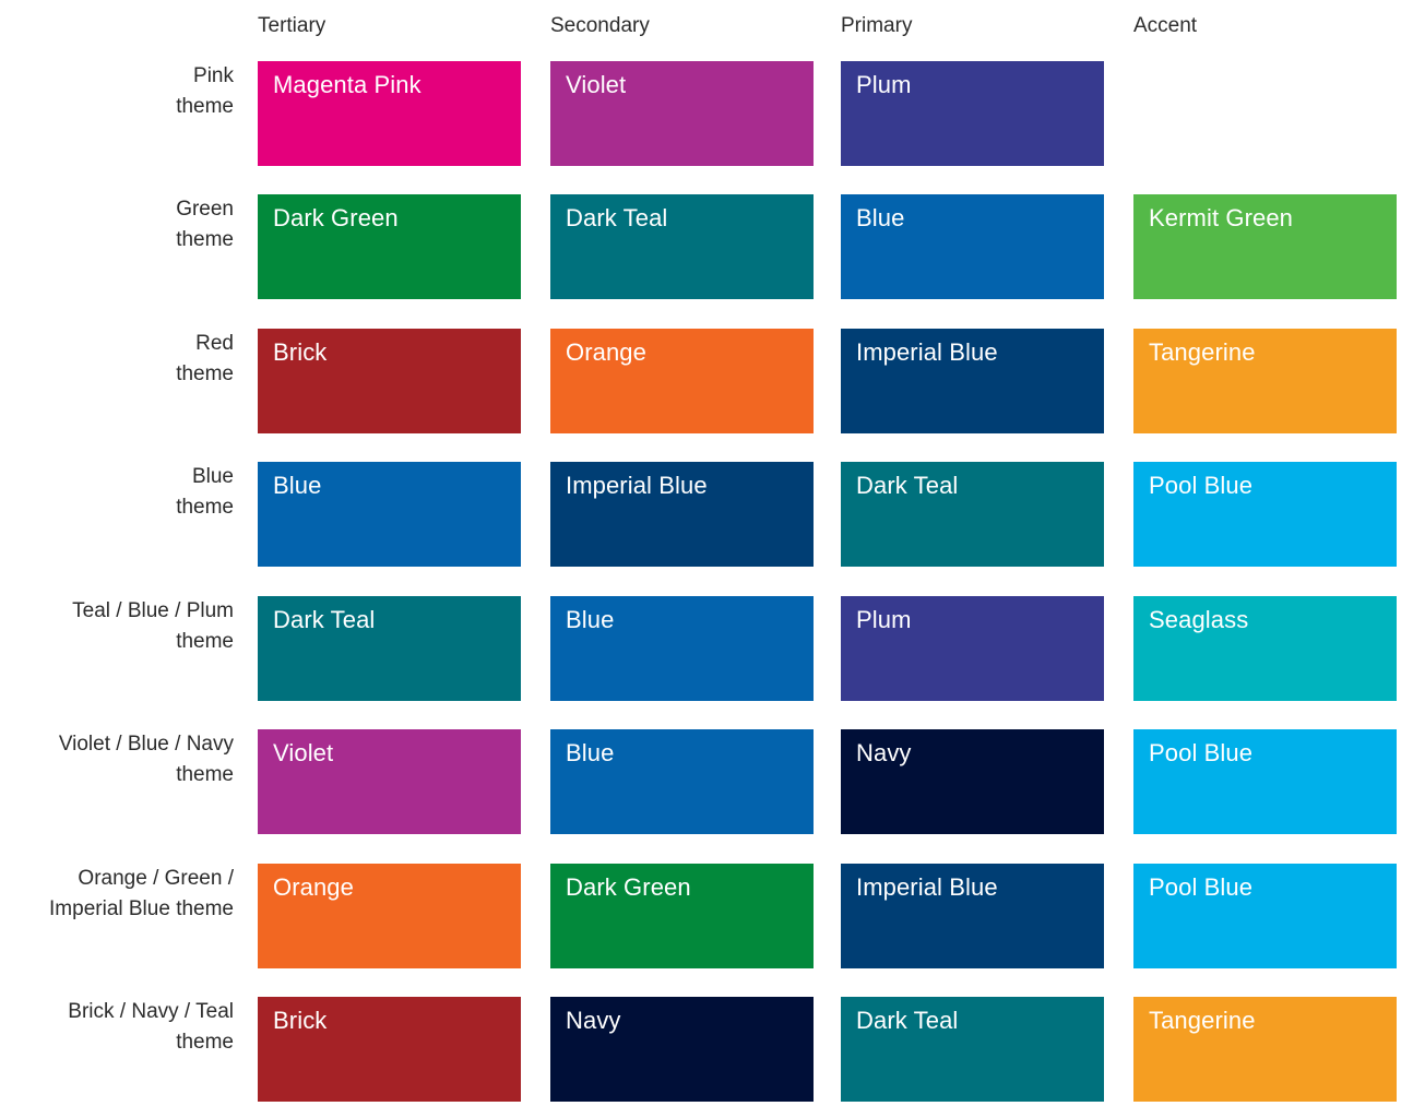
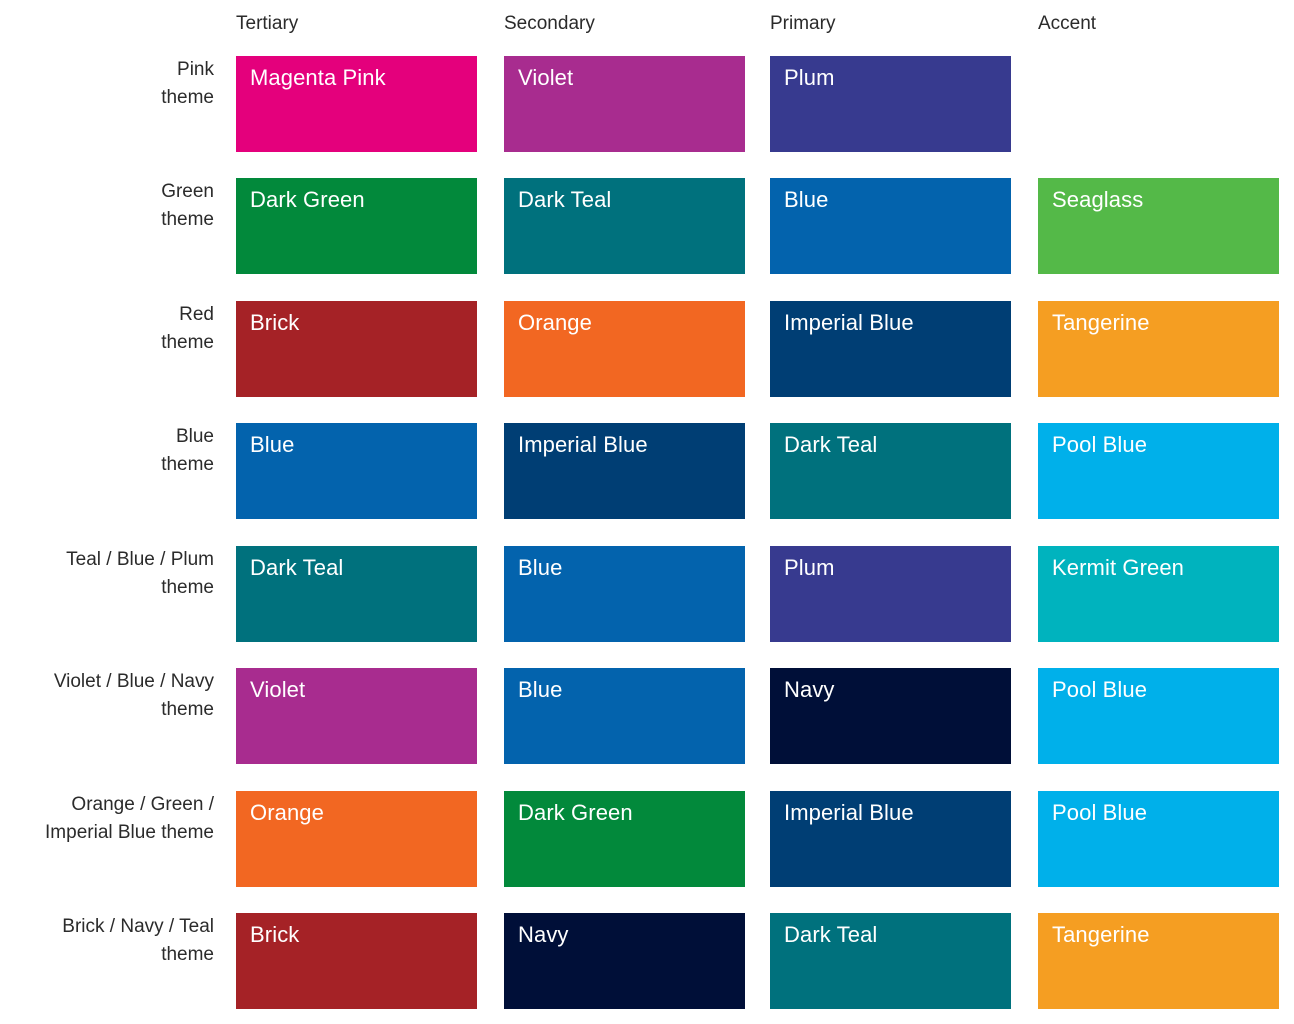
  Tertiary
  Secondary
  Primary
  Accent
  Pink
  theme
  Magenta Pink
  Violet
  Plum
  Green
  theme
  Dark Green
  Dark Teal
  Blue
- Kermit Green
+ Seaglass
  Red
  theme
  Brick
  Orange
  Imperial Blue
  Tangerine
  Blue
  theme
  Blue
  Imperial Blue
  Dark Teal
  Pool Blue
  Teal / Blue / Plum
  theme
  Dark Teal
  Blue
  Plum
- Seaglass
+ Kermit Green
  Violet / Blue / Navy
  theme
  Violet
  Blue
  Navy
  Pool Blue
  Orange / Green /
  Imperial Blue theme
  Orange
  Dark Green
  Imperial Blue
  Pool Blue
  Brick / Navy / Teal
  theme
  Brick
  Navy
  Dark Teal
  Tangerine
